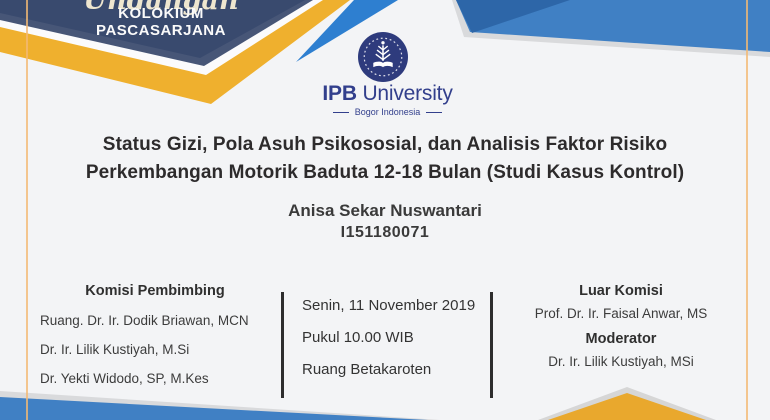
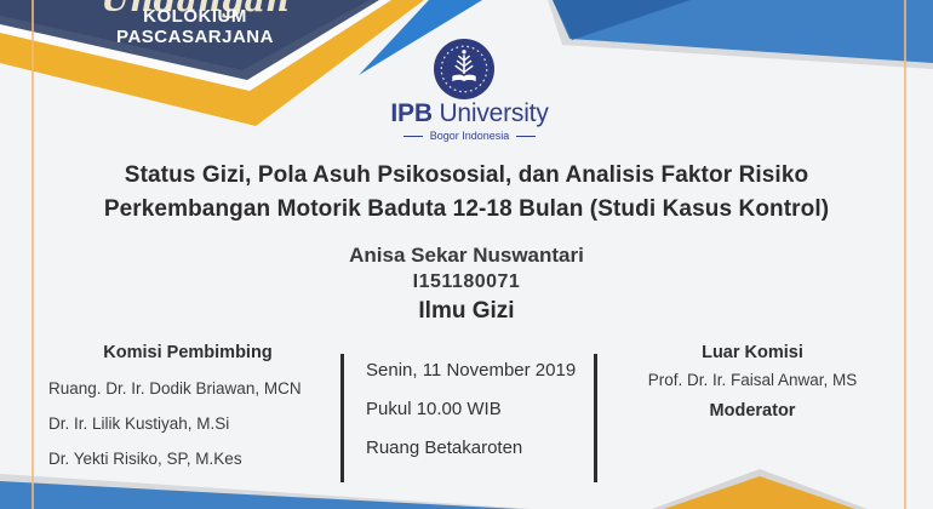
  Undangan
  KOLOKIUM
  PASCASARJANA
  IPB University
  Bogor Indonesia
  Status Gizi, Pola Asuh Psikososial, dan Analisis Faktor Risiko
  Perkembangan Motorik Baduta 12-18 Bulan (Studi Kasus Kontrol)
  Anisa Sekar Nuswantari
  I151180071
+ Ilmu Gizi
  Komisi Pembimbing
  Ruang. Dr. Ir. Dodik Briawan, MCN
  Dr. Ir. Lilik Kustiyah, M.Si
- Dr. Yekti Widodo, SP, M.Kes
+ Dr. Yekti Risiko, SP, M.Kes
  Senin, 11 November 2019
  Pukul 10.00 WIB
  Ruang Betakaroten
  Luar Komisi
  Prof. Dr. Ir. Faisal Anwar, MS
  Moderator
- Dr. Ir. Lilik Kustiyah, MSi
